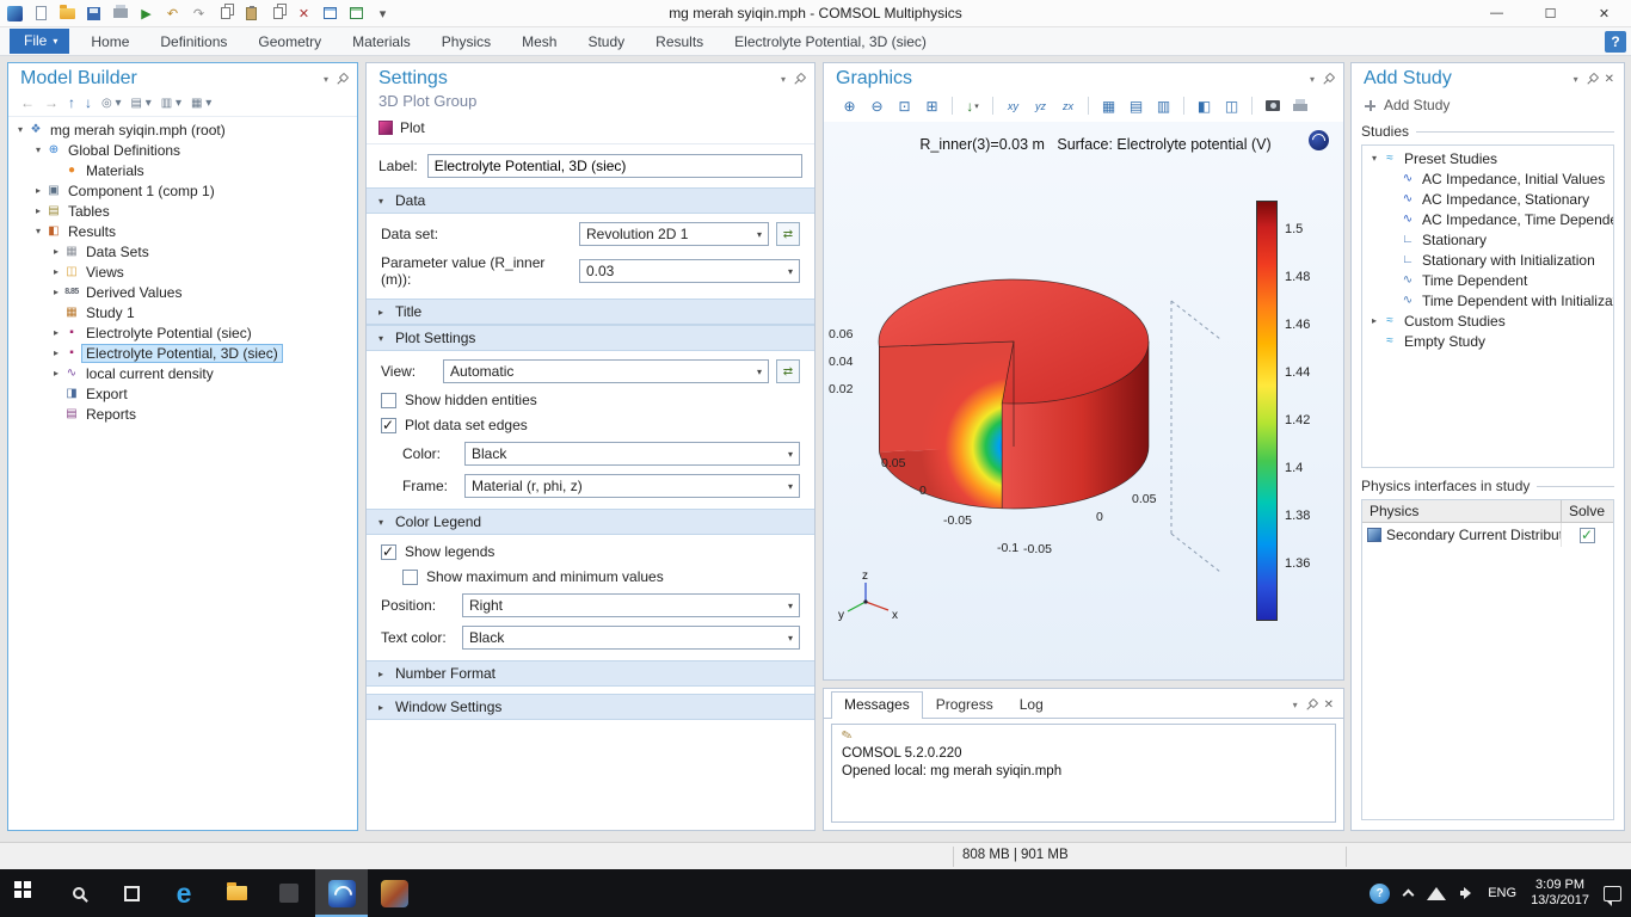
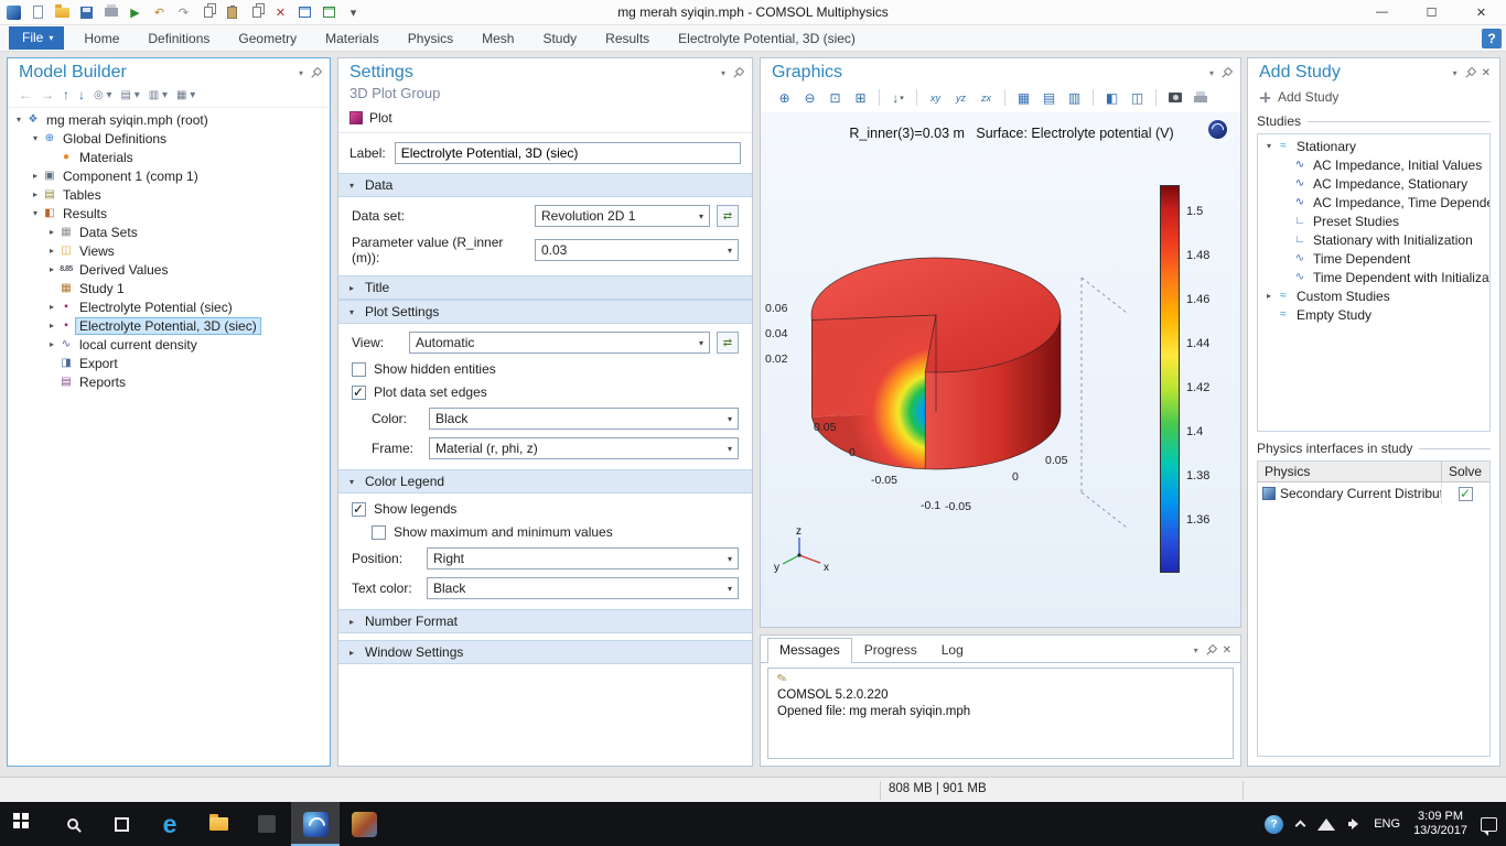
  ▶
  ↶
  ↷
  ✕
  ▾
  mg merah syiqin.mph - COMSOL Multiphysics
  —
  ☐
  ✕
  File
  Home
  Definitions
  Geometry
  Materials
  Physics
  Mesh
  Study
  Results
  Electrolyte Potential, 3D (siec)
  ?
  Model Builder
  ▾
  ←
  →
  ↑
  ↓
  ◎ ▾
  ▤ ▾
  ▥ ▾
  ▦ ▾
  ▾
  ❖
  mg merah syiqin.mph (root)
  ▾
  ⊕
  Global Definitions
  ●
  Materials
  ▸
  ▣
  Component 1 (comp 1)
  ▸
  ▤
  Tables
  ▾
  ◧
  Results
  ▸
  ▦
  Data Sets
  ▸
  ◫
  Views
  ▸
  Derived Values
  ▦
  Study 1
  ▸
  ▪
  Electrolyte Potential (siec)
  ▸
  ▪
  Electrolyte Potential, 3D (siec)
  ▸
  ∿
  local current density
  ◨
  Export
  ▤
  Reports
  Settings
  ▾
  3D Plot Group
  Plot
  Label:
  Electrolyte Potential, 3D (siec)
  ▾
  Data
  Data set:
  Revolution 2D 1
  ⇄
  Parameter value (R_inner (m)):
  0.03
  ▸
  Title
  ▾
  Plot Settings
  View:
  Automatic
  ⇄
  Show hidden entities
  Plot data set edges
  Color:
  Black
  Frame:
  Material (r, phi, z)
  ▾
  Color Legend
  Show legends
  Show maximum and minimum values
  Position:
  Right
  Text color:
  Black
  ▸
  Number Format
  ▸
  Window Settings
  Graphics
  ▾
  ⊕
  ⊖
  ⊡
  ⊞
  ↓
  xy
  yz
  zx
  ▦
  ▤
  ▥
  ◧
  ◫
  R_inner(3)=0.03 m Surface: Electrolyte potential (V)
  z
  y
  x
  0.06
  0.04
  0.02
  0.05
  0
  -0.05
  -0.1
  -0.05
  0
  0.05
  1.5
  1.48
  1.46
  1.44
  1.42
  1.4
  1.38
  1.36
  Messages
  Progress
  Log
  ▾
  ✕
  COMSOL 5.2.0.220
- Opened local: mg merah syiqin.mph
+ Opened file: mg merah syiqin.mph
  Add Study
  ▾
  ✕
  Add Study
  Studies
  ▾
  ≈
- Preset Studies
+ Stationary
  ∿
  AC Impedance, Initial Values
  ∿
  AC Impedance, Stationary
  ∿
  AC Impedance, Time Depend
  ∟
- Stationary
+ Preset Studies
  ∟
  Stationary with Initialization
  ∿
  Time Dependent
  ∿
  Time Dependent with Initializa
  ▸
  ≈
  Custom Studies
  ≈
  Empty Study
  Physics interfaces in study
  Physics
  Solve
  Secondary Current Distribu
  808 MB | 901 MB
  e
  ENG
  3:09 PM
  13/3/2017
